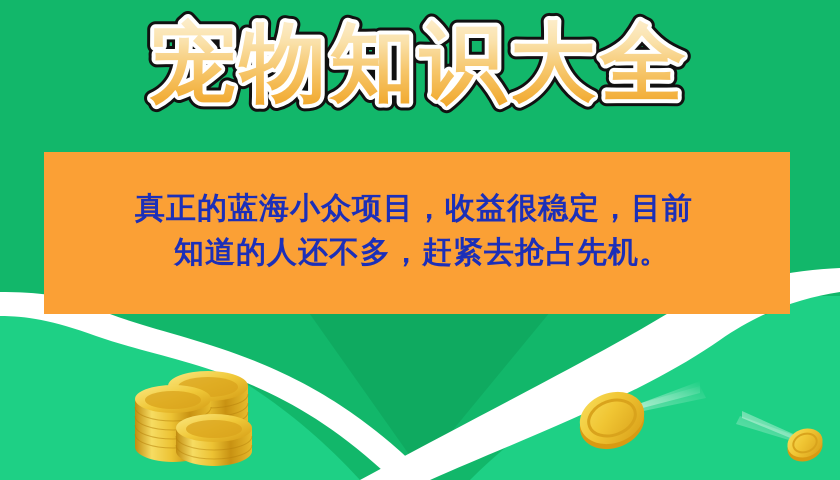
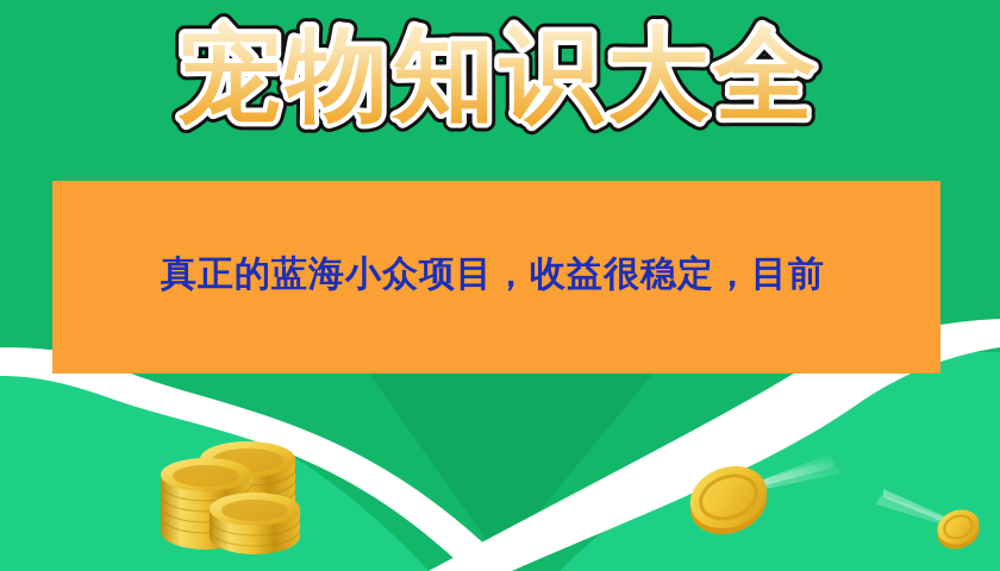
  宠物知识大全
  真正的蓝海小众项目，收益很稳定，目前
- 知道的人还不多，赶紧去抢占先机。
